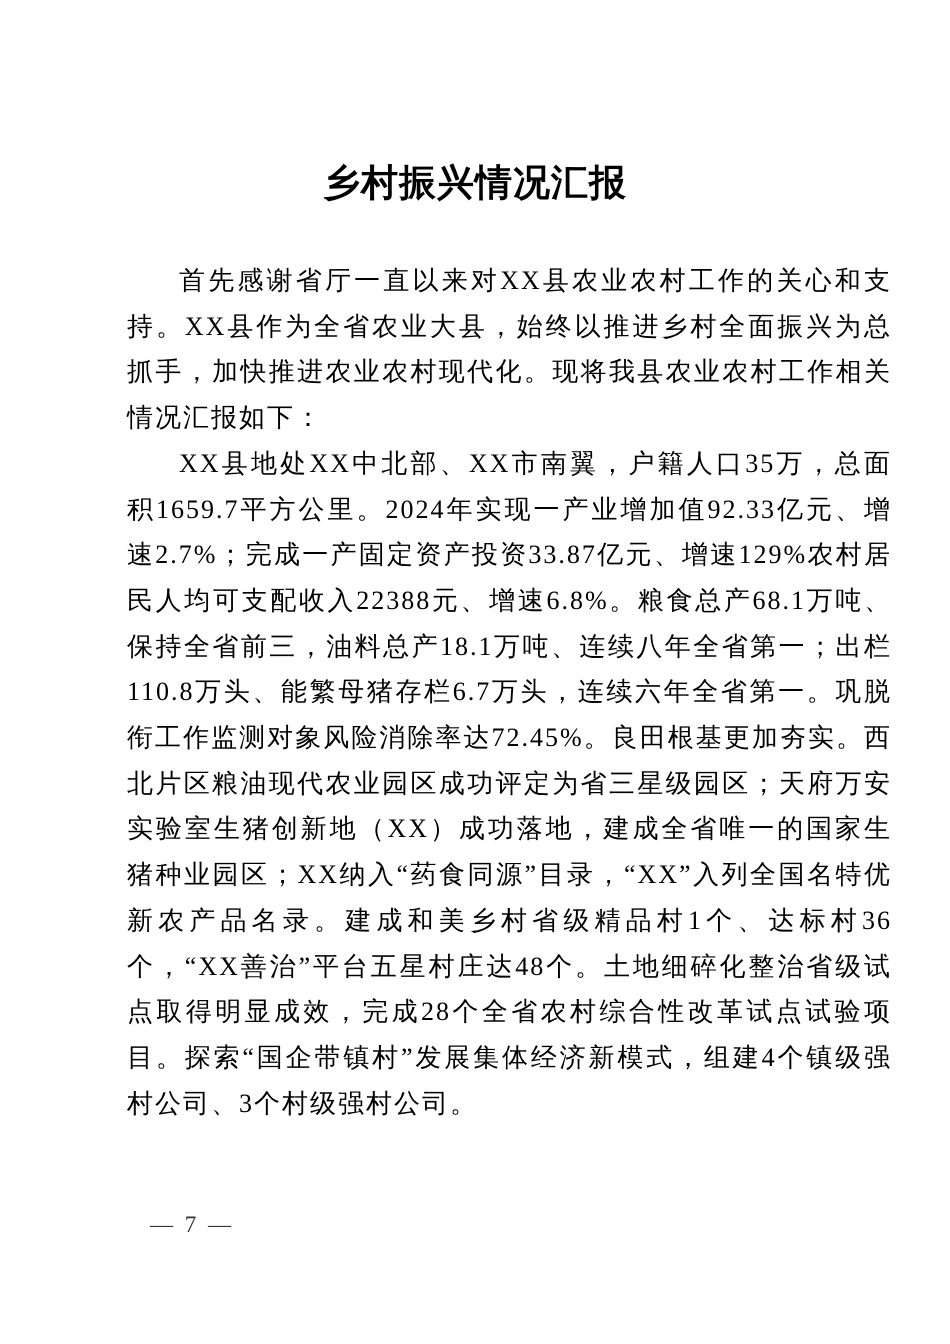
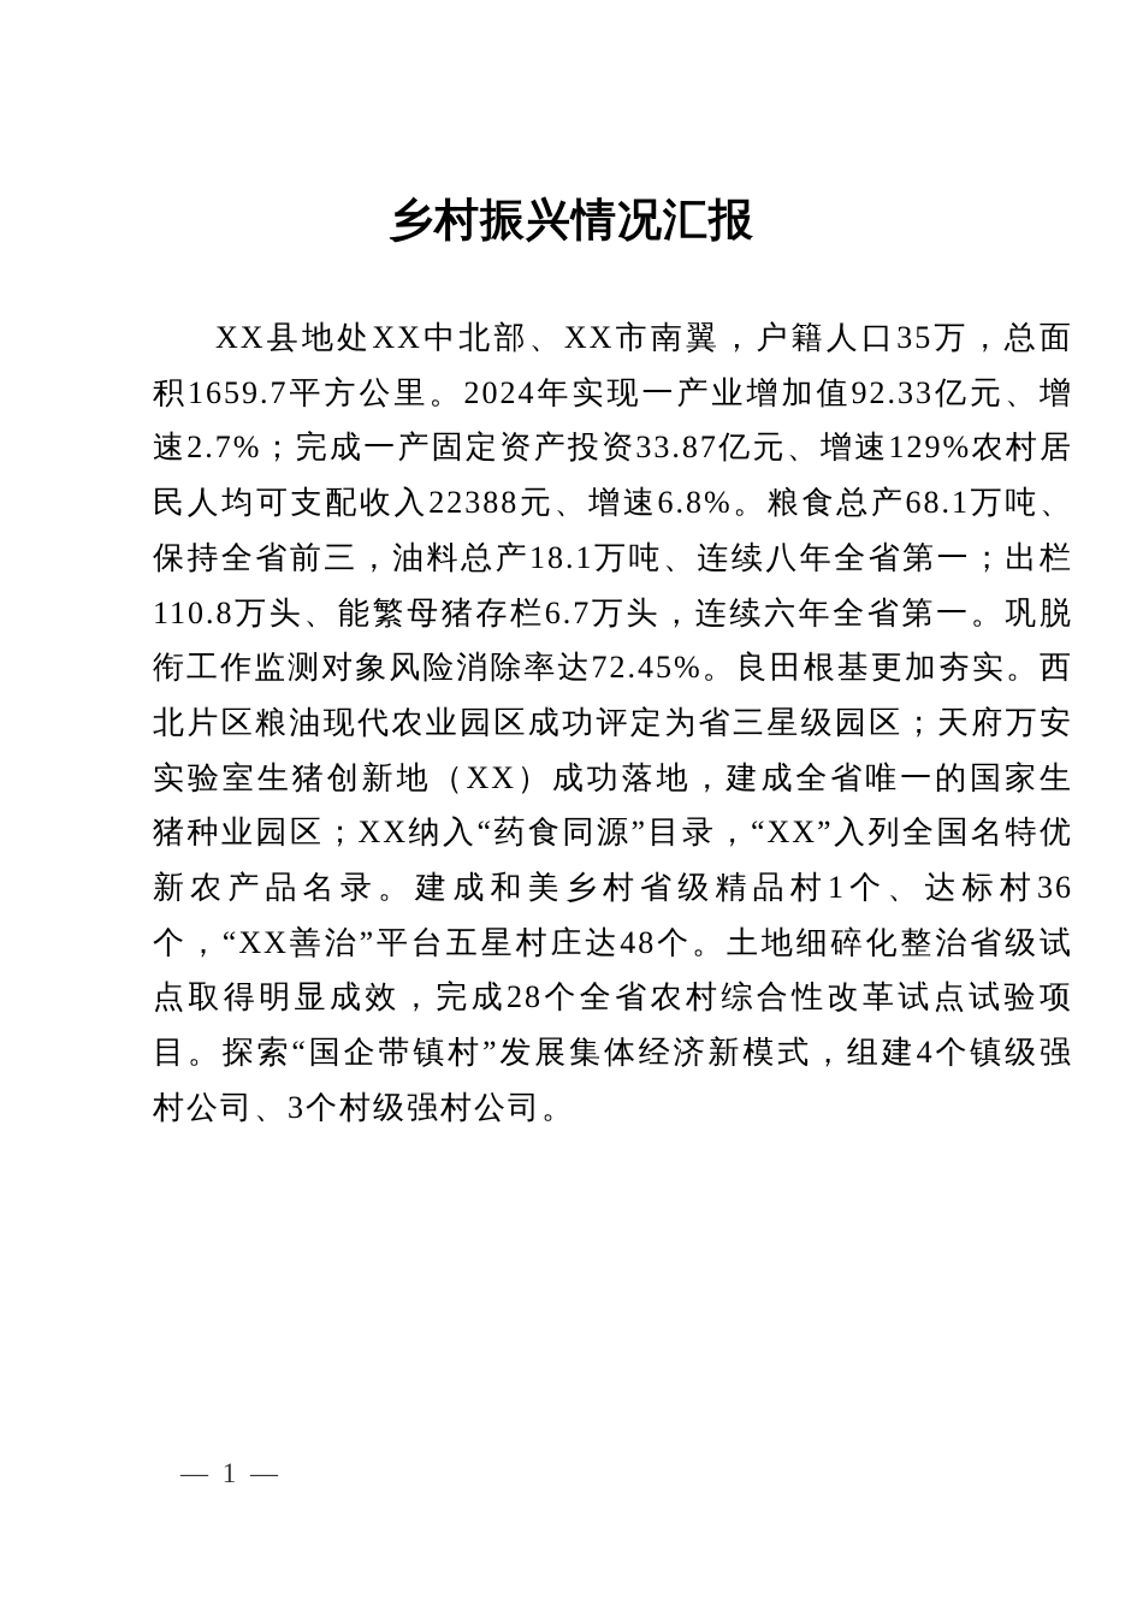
  乡村振兴情况汇报
- 首先感谢省厅一直以来对XX县农业农村工作的关心和支持。XX县作为全省农业大县，始终以推进乡村全面振兴为总抓手，加快推进农业农村现代化。现将我县农业农村工作相关情况汇报如下：
  XX县地处XX中北部、XX市南翼，户籍人口35万，总面积1659.7平方公里。2024年实现一产业增加值92.33亿元、增速2.7%；完成一产固定资产投资33.87亿元、增速129%农村居民人均可支配收入22388元、增速6.8%。粮食总产68.1万吨、保持全省前三，油料总产18.1万吨、连续八年全省第一；出栏110.8万头、能繁母猪存栏6.7万头，连续六年全省第一。巩脱衔工作监测对象风险消除率达72.45%。良田根基更加夯实。西北片区粮油现代农业园区成功评定为省三星级园区；天府万安实验室生猪创新地（XX）成功落地，建成全省唯一的国家生猪种业园区；XX纳入“药食同源”目录，“XX”入列全国名特优新农产品名录。建成和美乡村省级精品村1个、达标村36个，“XX善治”平台五星村庄达48个。土地细碎化整治省级试点取得明显成效，完成28个全省农村综合性改革试点试验项目。探索“国企带镇村”发展集体经济新模式，组建4个镇级强村公司、3个村级强村公司。
- — 7 —
+ — 1 —
